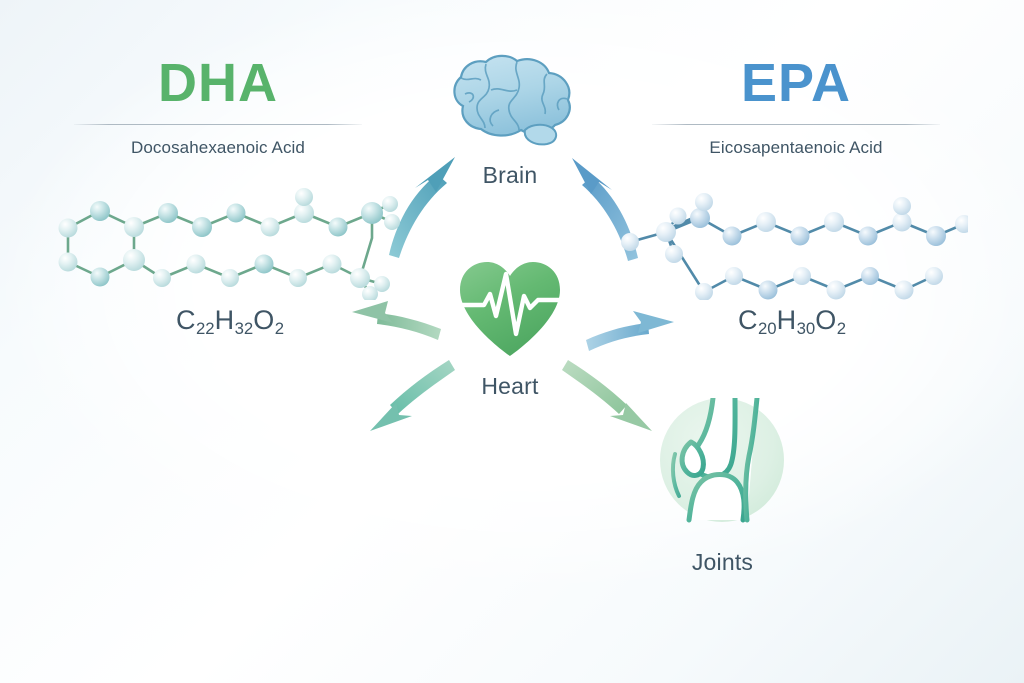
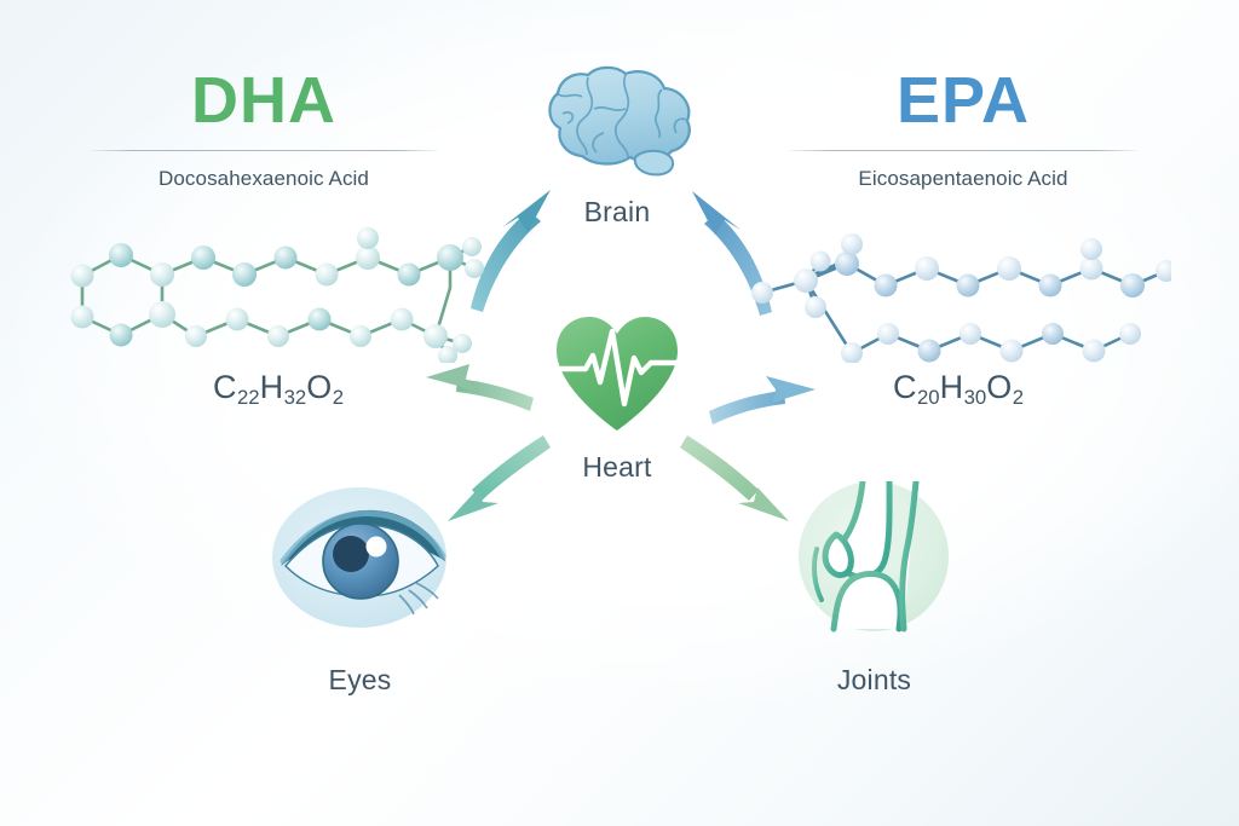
  DHA
  Docosahexaenoic Acid
  EPA
  Eicosapentaenoic Acid
  Brain
  Heart
+ Eyes
  Joints
  C22H32O2
  C20H30O2
